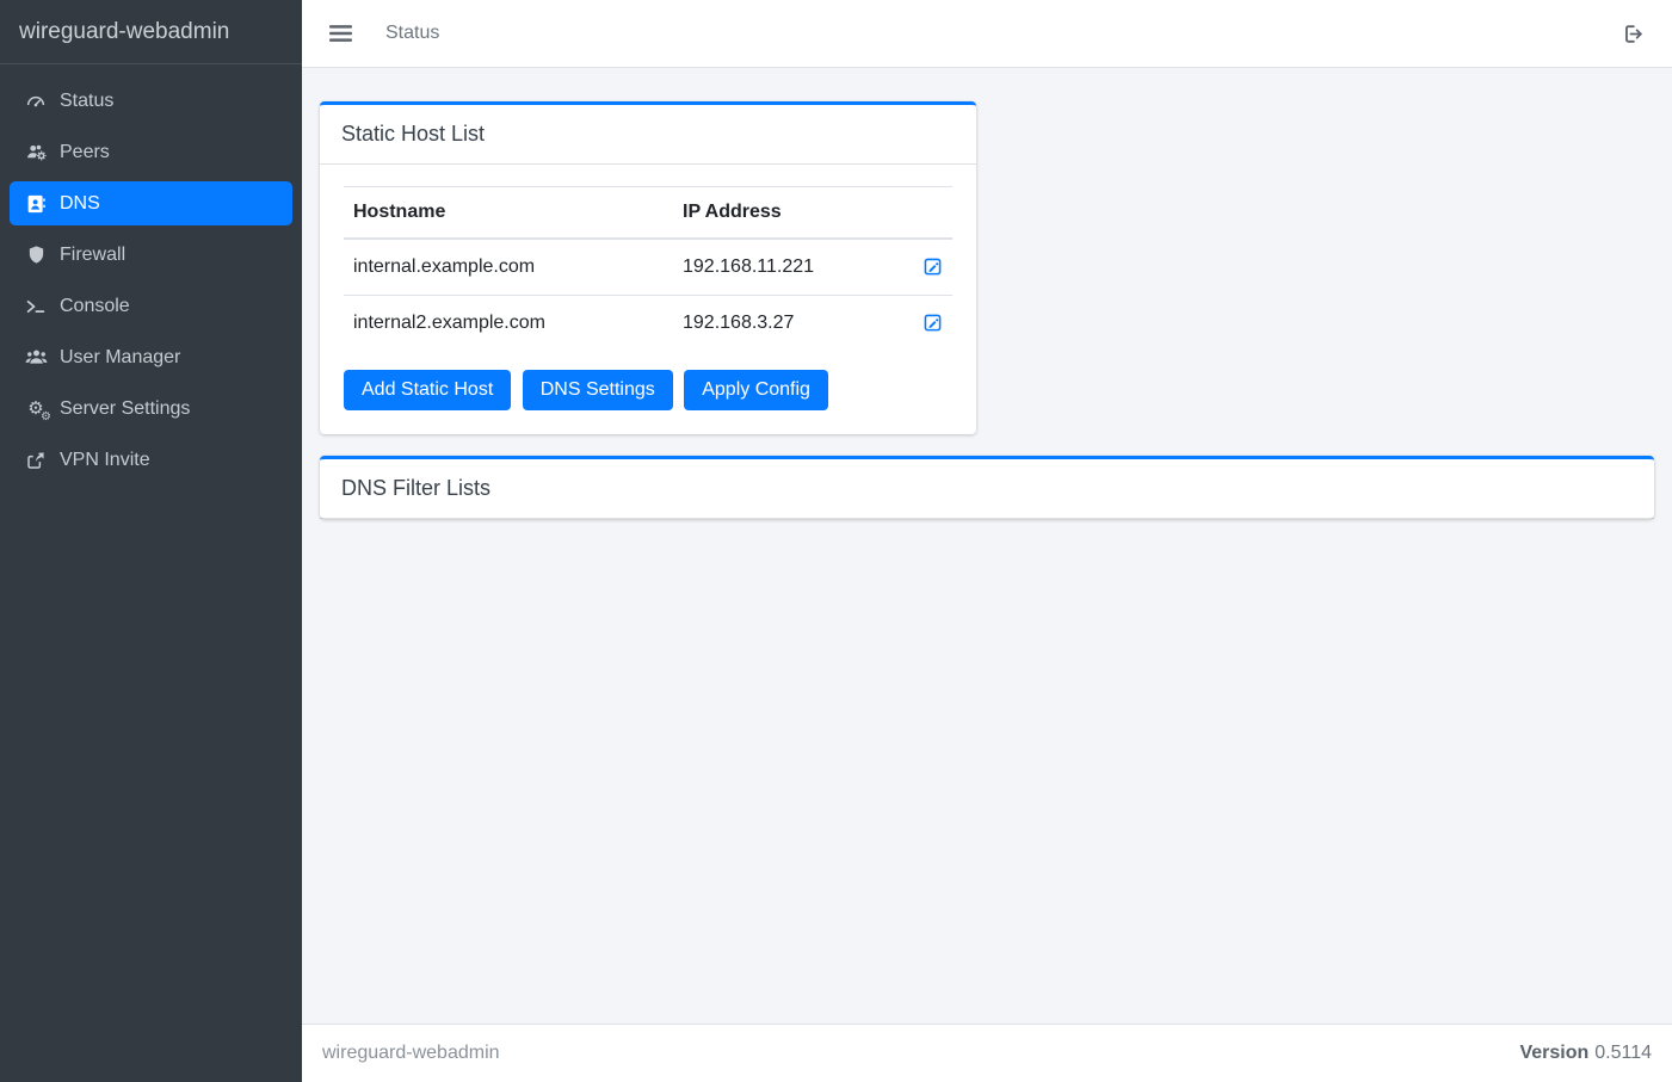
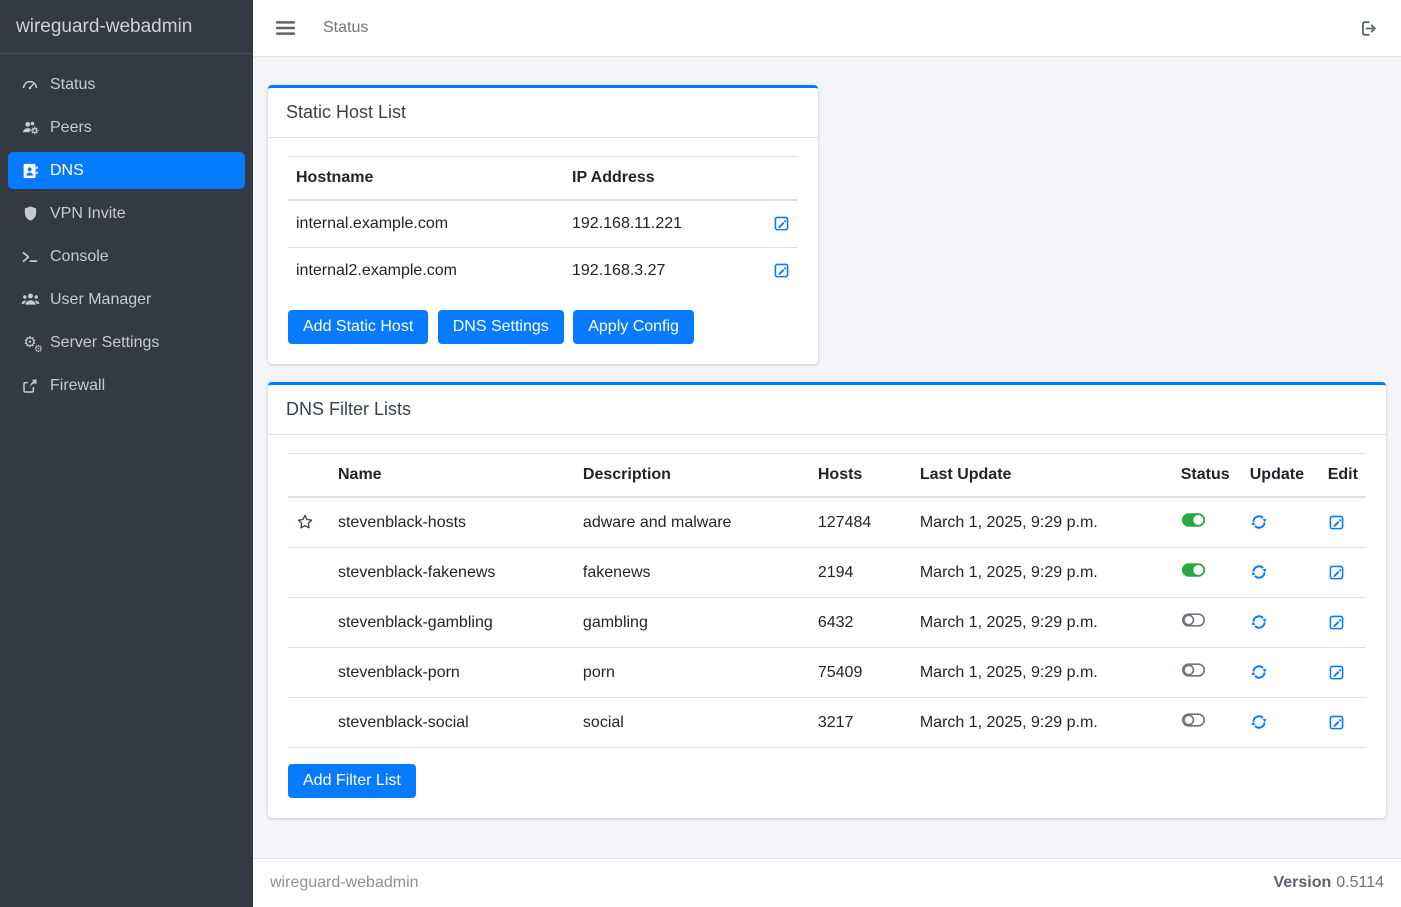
  wireguard-webadmin
  Status
  Peers
  DNS
- Firewall
+ VPN Invite
  Console
  User Manager
  ⚙
  ⚙
  Server Settings
- VPN Invite
+ Firewall
  Status
  Static Host List
  Hostname	IP Address
  internal.example.com	192.168.11.221
  internal2.example.com	192.168.3.27
  Add Static Host DNS Settings Apply Config
  DNS Filter Lists
+ 	Name	Description	Hosts	Last Update	Status	Update	Edit
+ 	stevenblack-hosts	adware and malware	127484	March 1, 2025, 9:29 p.m.
+ 	stevenblack-fakenews	fakenews	2194	March 1, 2025, 9:29 p.m.
+ 	stevenblack-gambling	gambling	6432	March 1, 2025, 9:29 p.m.
+ 	stevenblack-porn	porn	75409	March 1, 2025, 9:29 p.m.
+ 	stevenblack-social	social	3217	March 1, 2025, 9:29 p.m.
+ Add Filter List
  wireguard-webadmin
  Version 0.5114
